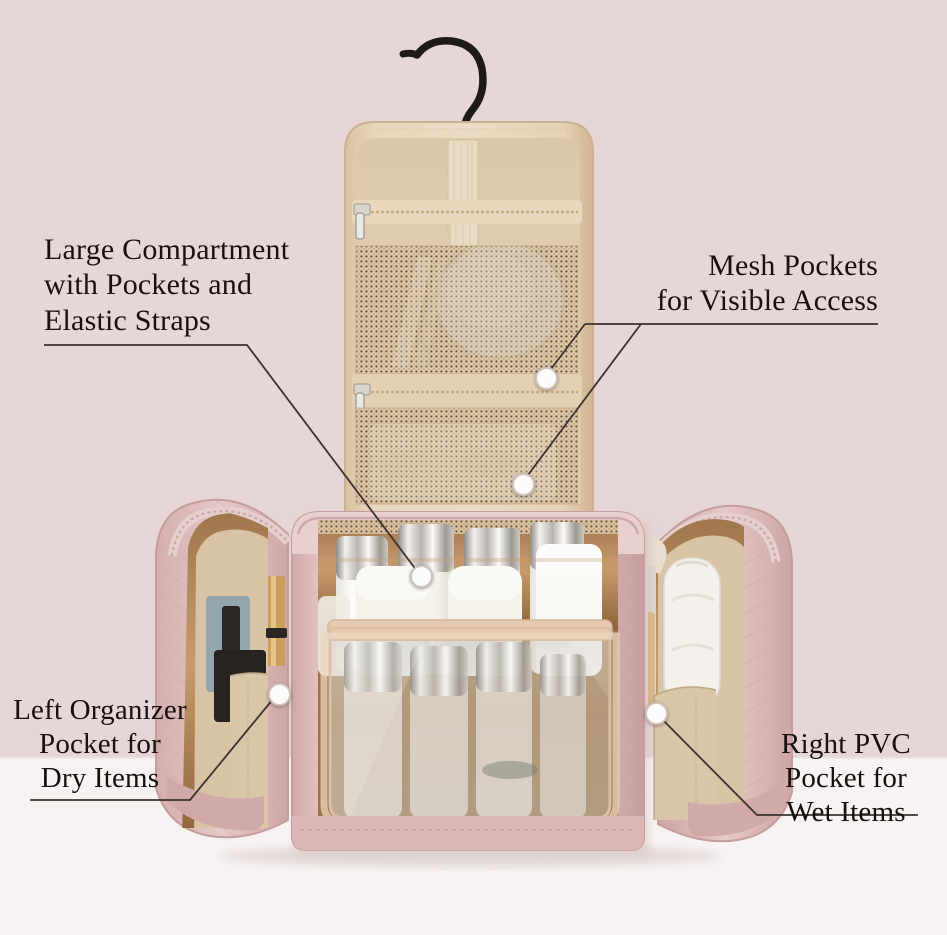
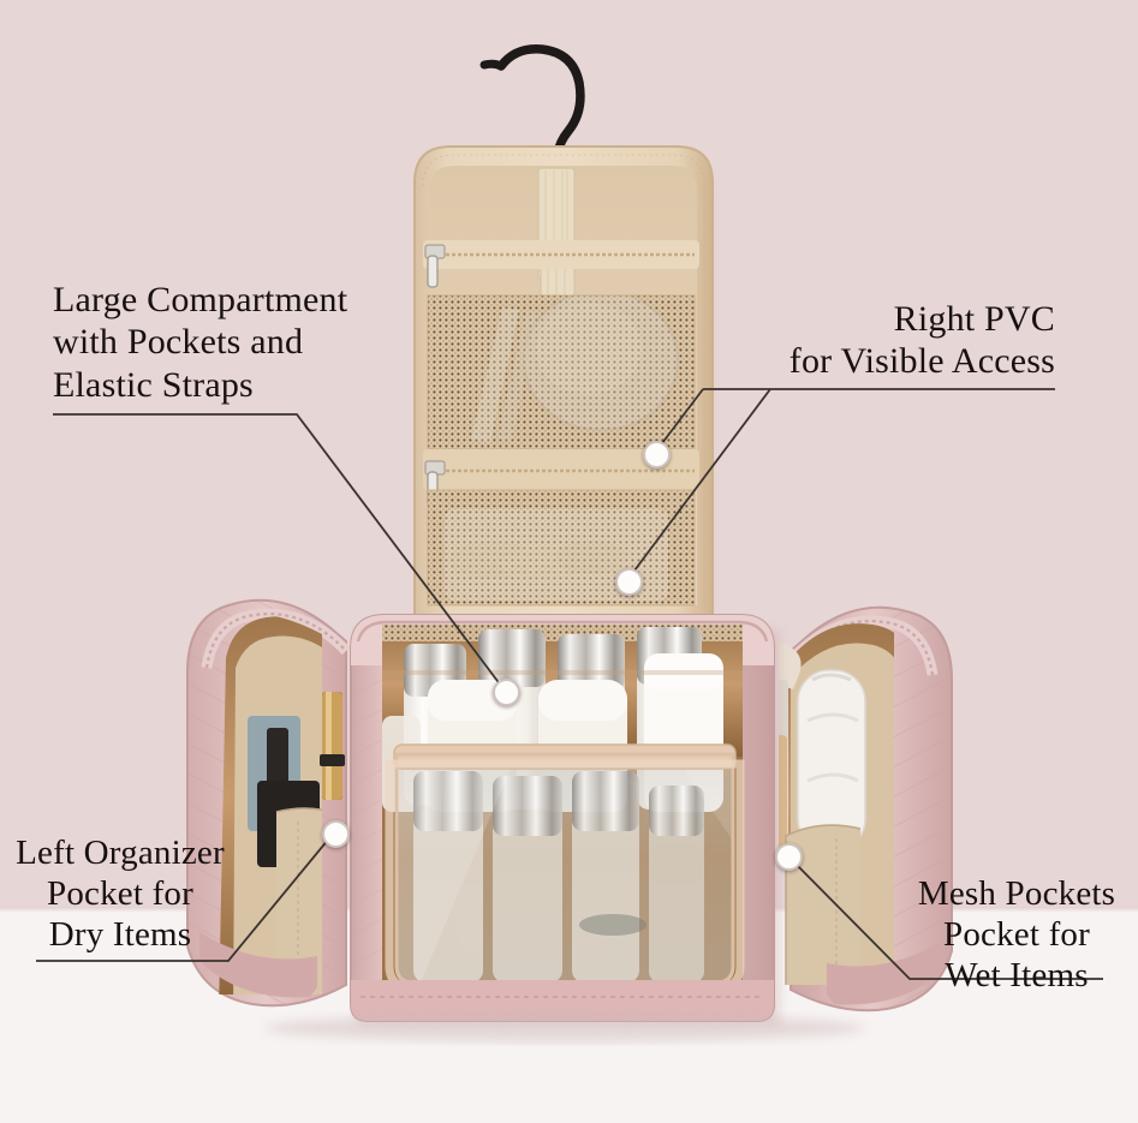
  Large Compartment
  with Pockets and
  Elastic Straps
- Mesh Pockets
+ Right PVC
  for Visible Access
  Left Organizer
  Pocket for
  Dry Items
- Right PVC
+ Mesh Pockets
  Pocket for
  Wet Items
